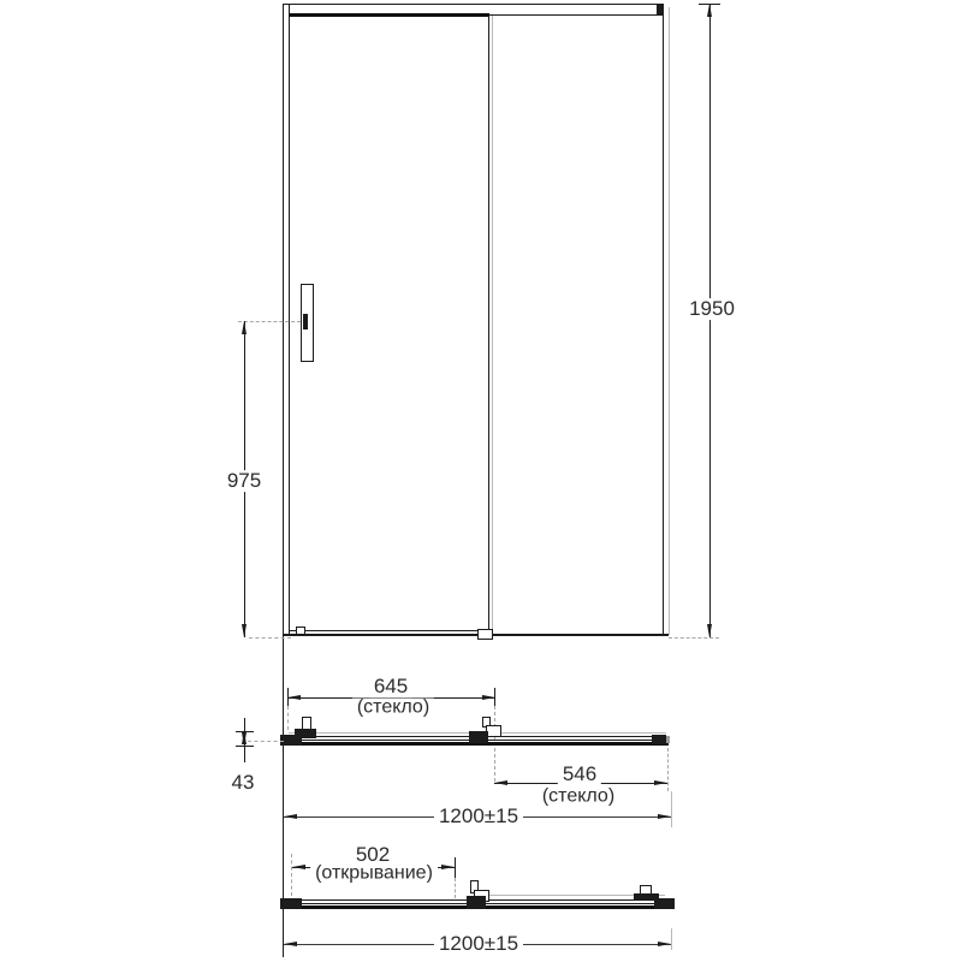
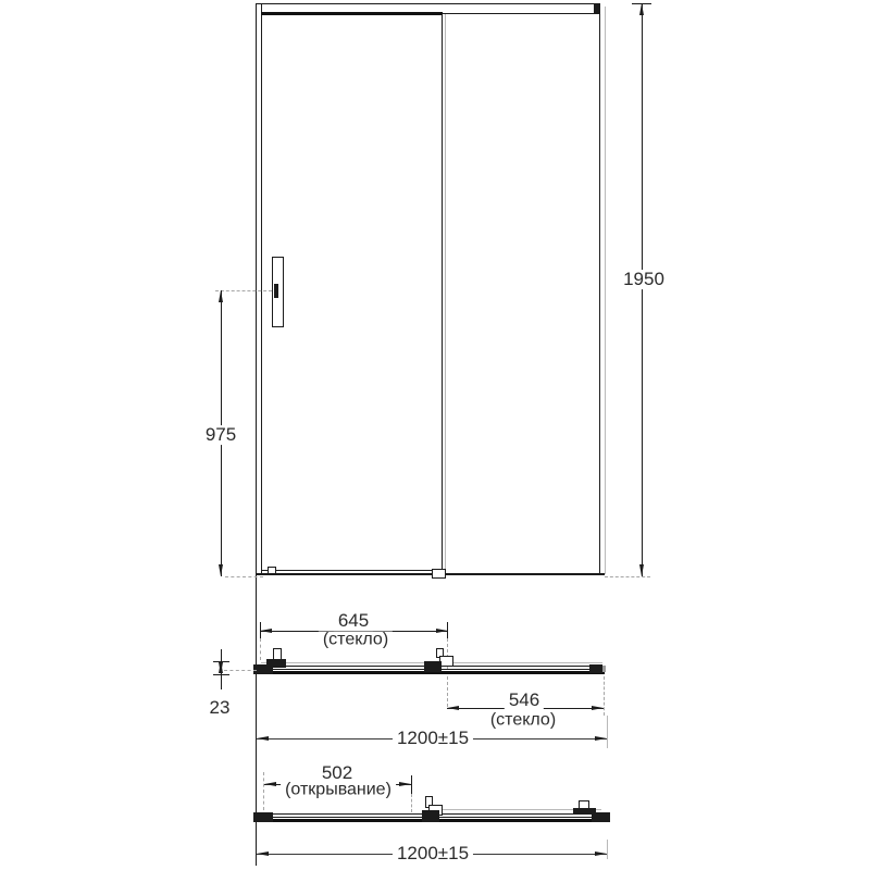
  975
  1950
  645
  (стекло)
  546
  (стекло)
  1200±15
- 43
+ 23
  502
  (открывание)
  1200±15
